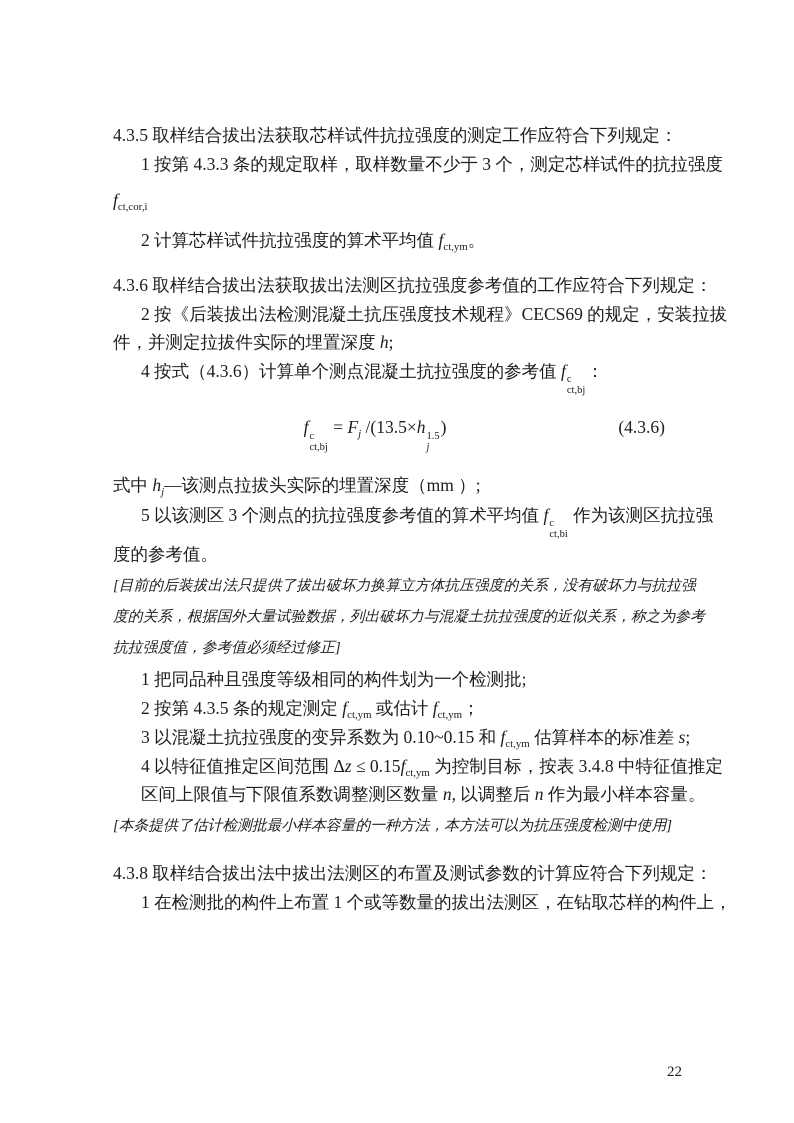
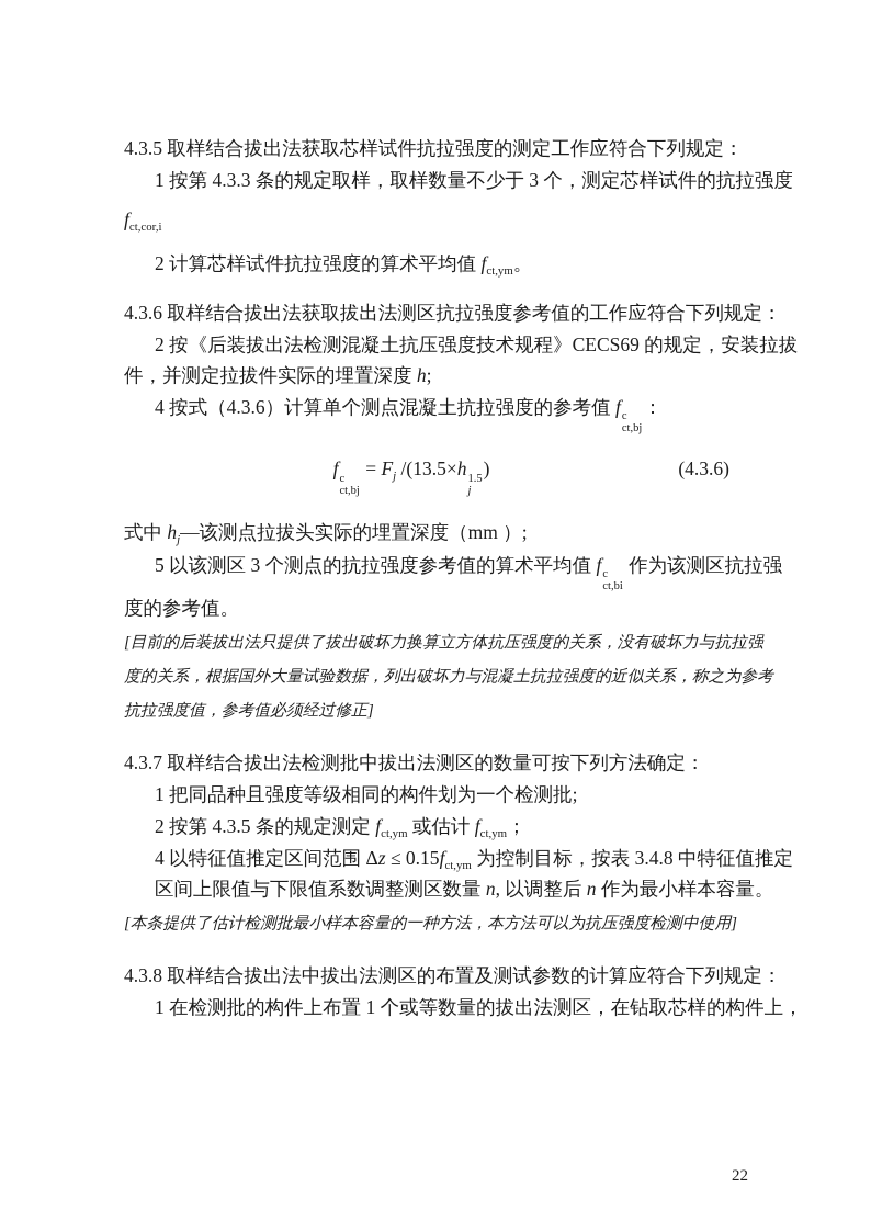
  4.3.5 取样结合拔出法获取芯样试件抗拉强度的测定工作应符合下列规定：
  1 按第 4.3.3 条的规定取样，取样数量不少于 3 个，测定芯样试件的抗拉强度
  fct,cor,i
  2 计算芯样试件抗拉强度的算术平均值 fct,ym。
  4.3.6 取样结合拔出法获取拔出法测区抗拉强度参考值的工作应符合下列规定：
  2 按《后装拔出法检测混凝土抗压强度技术规程》CECS69 的规定，安装拉拔
  件，并测定拉拔件实际的埋置深度 h;
  4 按式（4.3.6）计算单个测点混凝土抗拉强度的参考值 f
  c
  ct,bj
  ：
  f
  c
  ct,bj
  = Fj /(13.5×h
  1.5
  j
  )
  (4.3.6)
  式中 hj—该测点拉拔头实际的埋置深度（mm ）;
  5 以该测区 3 个测点的抗拉强度参考值的算术平均值 f
  c
  ct,bi
  作为该测区抗拉强
  度的参考值。
  [目前的后装拔出法只提供了拔出破坏力换算立方体抗压强度的关系，没有破坏力与抗拉强
  度的关系，根据国外大量试验数据，列出破坏力与混凝土抗拉强度的近似关系，称之为参考
  抗拉强度值，参考值必须经过修正]
+ 4.3.7 取样结合拔出法检测批中拔出法测区的数量可按下列方法确定：
  1 把同品种且强度等级相同的构件划为一个检测批;
  2 按第 4.3.5 条的规定测定 fct,ym 或估计 fct,ym；
- 3 以混凝土抗拉强度的变异系数为 0.10~0.15 和 fct,ym 估算样本的标准差 s;
  4 以特征值推定区间范围 Δz ≤ 0.15fct,ym 为控制目标，按表 3.4.8 中特征值推定
  区间上限值与下限值系数调整测区数量 n, 以调整后 n 作为最小样本容量。
  [本条提供了估计检测批最小样本容量的一种方法，本方法可以为抗压强度检测中使用]
  4.3.8 取样结合拔出法中拔出法测区的布置及测试参数的计算应符合下列规定：
  1 在检测批的构件上布置 1 个或等数量的拔出法测区，在钻取芯样的构件上，
  22
